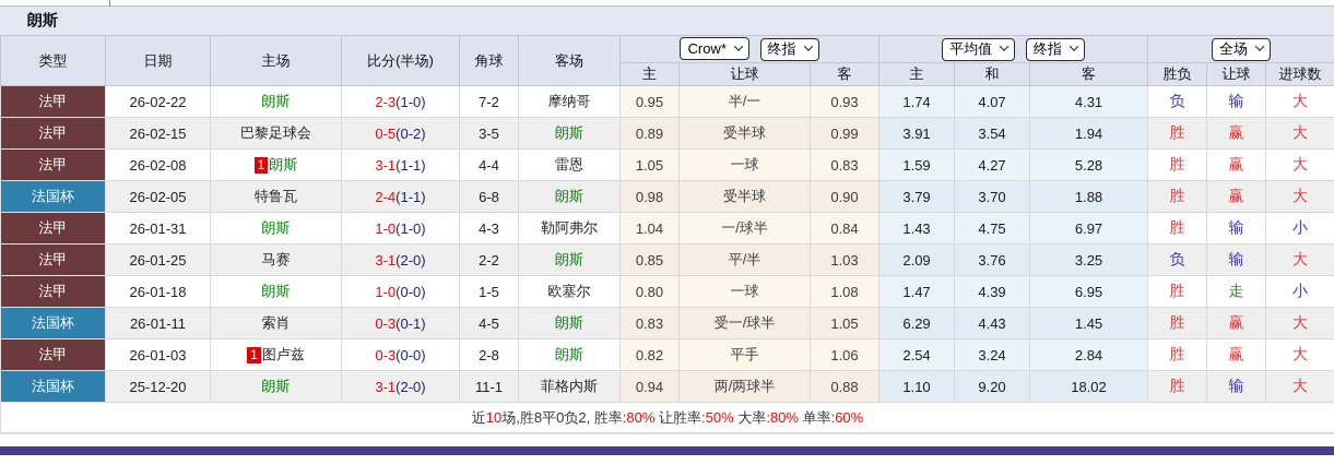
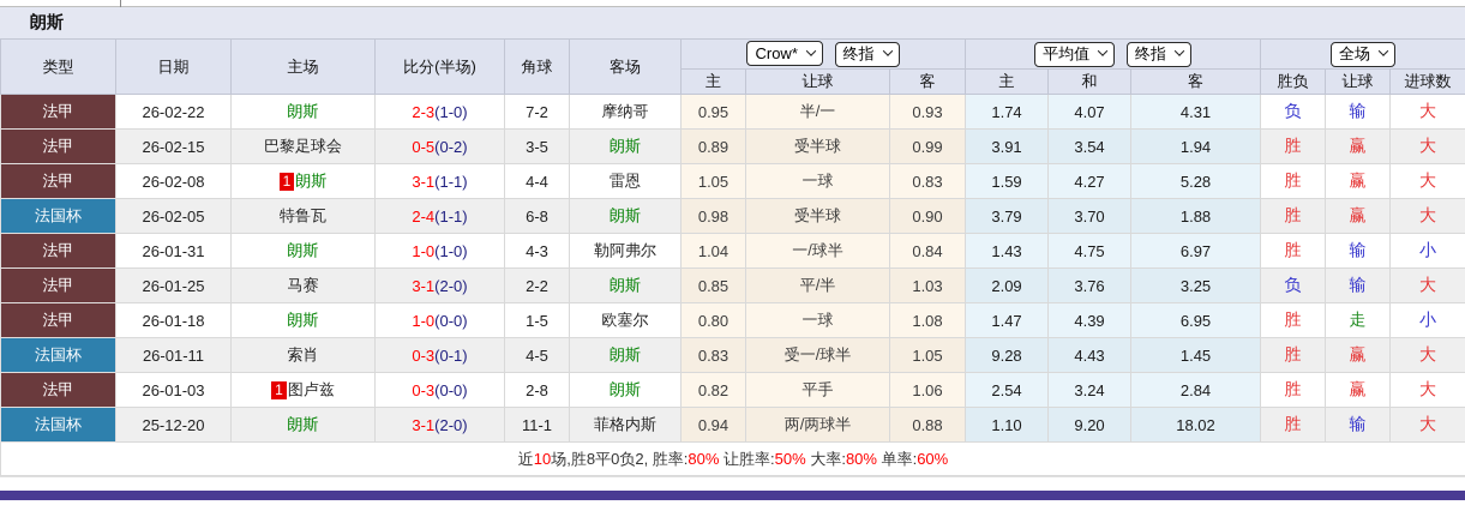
  朗斯
  类型	日期	主场	比分(半场)	角球	客场	Crow* 终指	平均值 终指	全场
  主	让球	客	主	和	客	胜负	让球	进球数
  法甲	26-02-22	朗斯	2-3(1-0)	7-2	摩纳哥	0.95	半/一	0.93	1.74	4.07	4.31	负	输	大
  法甲	26-02-15	巴黎足球会	0-5(0-2)	3-5	朗斯	0.89	受半球	0.99	3.91	3.54	1.94	胜	赢	大
  法甲	26-02-08	1 朗斯	3-1(1-1)	4-4	雷恩	1.05	一球	0.83	1.59	4.27	5.28	胜	赢	大
  法国杯	26-02-05	特鲁瓦	2-4(1-1)	6-8	朗斯	0.98	受半球	0.90	3.79	3.70	1.88	胜	赢	大
  法甲	26-01-31	朗斯	1-0(1-0)	4-3	勒阿弗尔	1.04	一/球半	0.84	1.43	4.75	6.97	胜	输	小
  法甲	26-01-25	马赛	3-1(2-0)	2-2	朗斯	0.85	平/半	1.03	2.09	3.76	3.25	负	输	大
  法甲	26-01-18	朗斯	1-0(0-0)	1-5	欧塞尔	0.80	一球	1.08	1.47	4.39	6.95	胜	走	小
- 法国杯	26-01-11	索肖	0-3(0-1)	4-5	朗斯	0.83	受一/球半	1.05	6.29	4.43	1.45	胜	赢	大
+ 法国杯	26-01-11	索肖	0-3(0-1)	4-5	朗斯	0.83	受一/球半	1.05	9.28	4.43	1.45	胜	赢	大
  法甲	26-01-03	1 图卢兹	0-3(0-0)	2-8	朗斯	0.82	平手	1.06	2.54	3.24	2.84	胜	赢	大
  法国杯	25-12-20	朗斯	3-1(2-0)	11-1	菲格内斯	0.94	两/两球半	0.88	1.10	9.20	18.02	胜	输	大
  近10场,胜8平0负2, 胜率:80% 让胜率:50% 大率:80% 单率:60%
